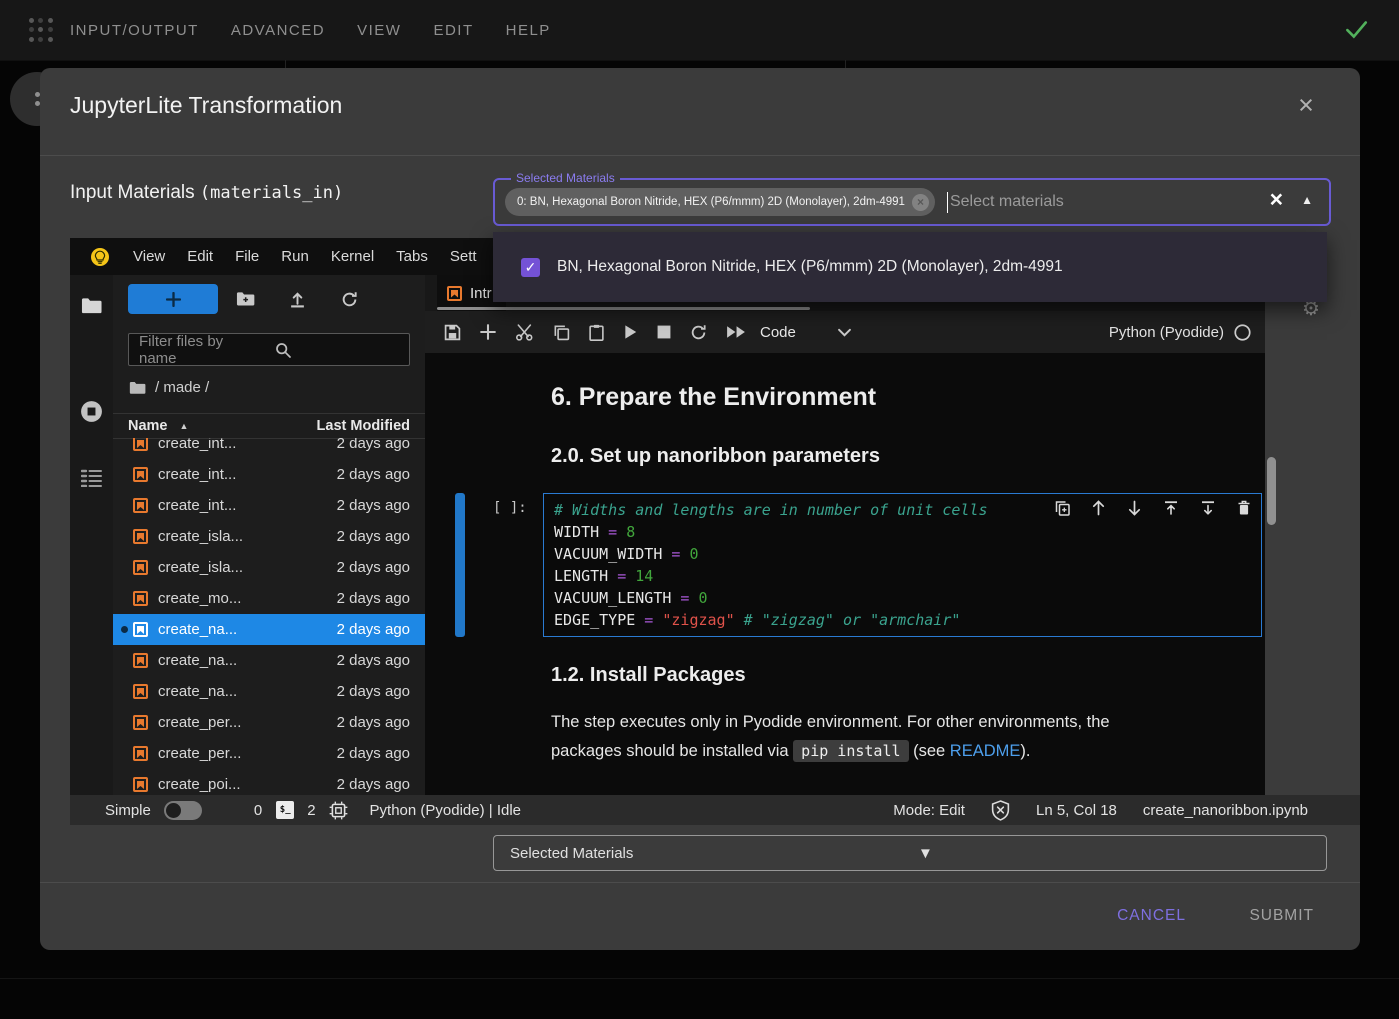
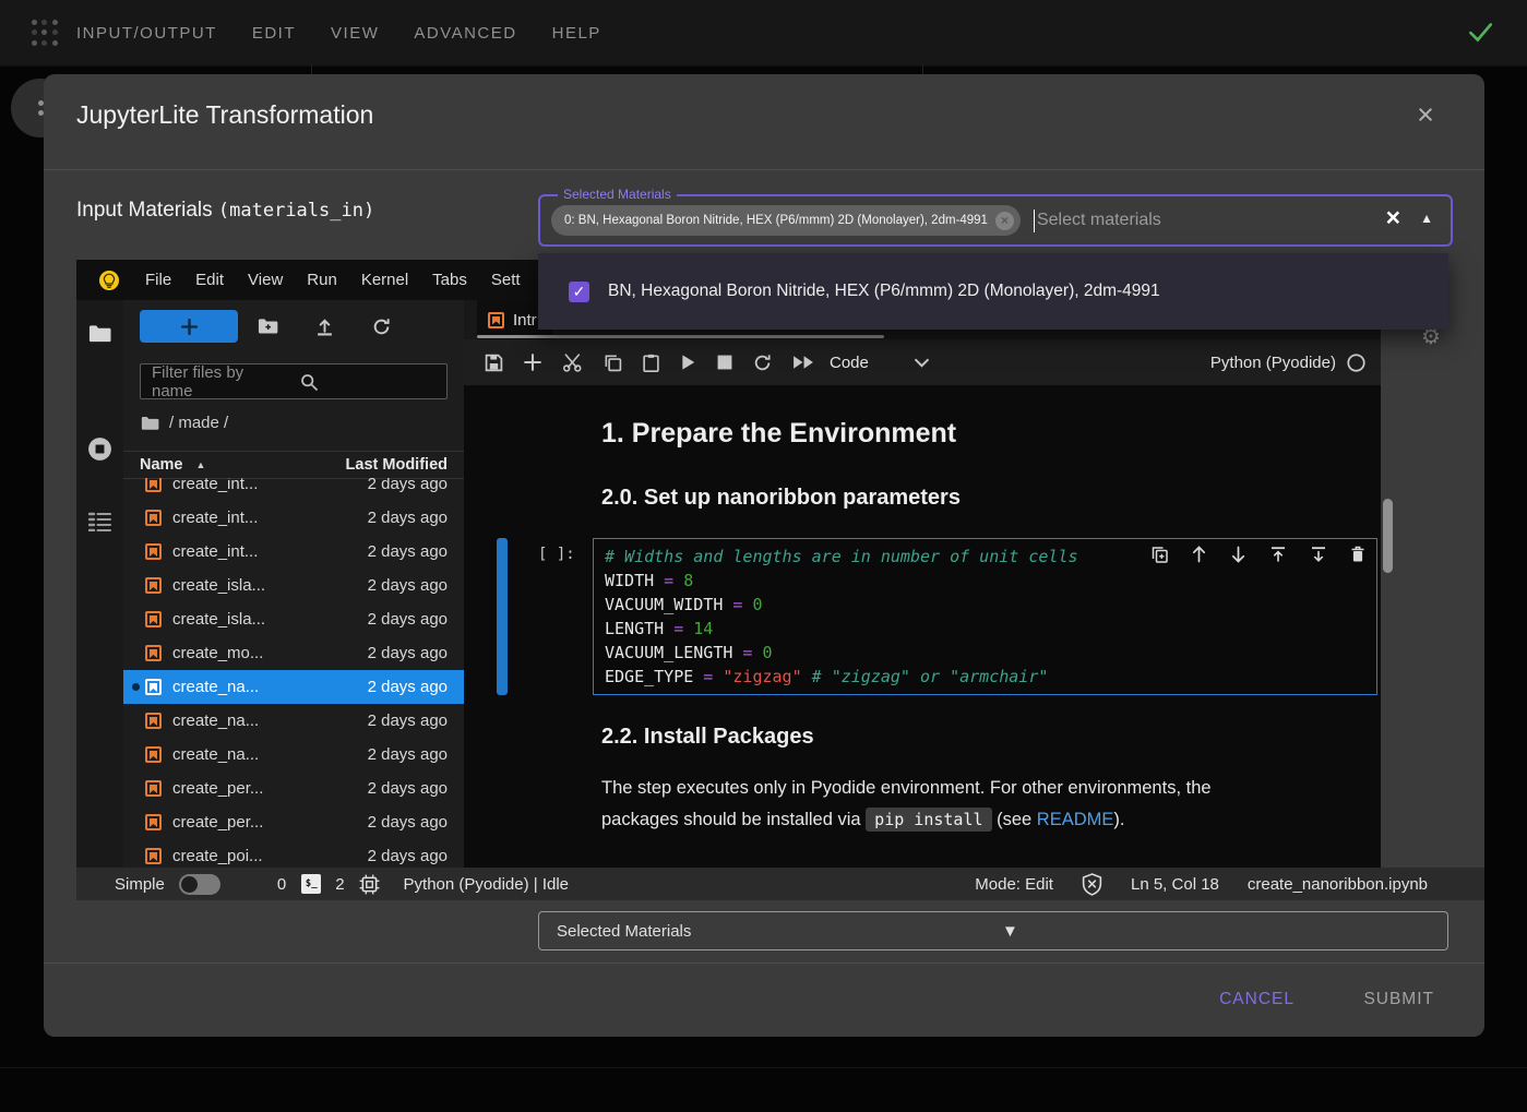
  INPUT/OUTPUT
- ADVANCED
+ EDIT
  VIEW
- EDIT
+ ADVANCED
  HELP
  JupyterLite Transformation
  ×
  Input Materials (materials_in)
  Selected Materials
  0: BN, Hexagonal Boron Nitride, HEX (P6/mmm) 2D (Monolayer), 2dm-4991
  ×
  Select materials
  ×
  ▲
  ✓
  BN, Hexagonal Boron Nitride, HEX (P6/mmm) 2D (Monolayer), 2dm-4991
- View
+ File
  Edit
- File
+ View
  Run
  Kernel
  Tabs
  Sett
  Filter files by name
  / made /
  Name
  ▲
  Last Modified
  create_int...
  2 days ago
  create_int...
  2 days ago
  create_int...
  2 days ago
  create_isla...
  2 days ago
  create_isla...
  2 days ago
  create_mo...
  2 days ago
  create_na...
  2 days ago
  create_na...
  2 days ago
  create_na...
  2 days ago
  create_per...
  2 days ago
  create_per...
  2 days ago
  create_poi...
  2 days ago
  Intr
  Code
  Python (Pyodide)
- 6. Prepare the Environment
+ 1. Prepare the Environment
  2.0. Set up nanoribbon parameters
  [ ]:
  # Widths and lengths are in number of unit cells
  WIDTH = 8
  VACUUM_WIDTH = 0
  LENGTH = 14
  VACUUM_LENGTH = 0
  EDGE_TYPE = "zigzag" # "zigzag" or "armchair"
- 1.2. Install Packages
+ 2.2. Install Packages
  The step executes only in Pyodide environment. For other environments, the
  packages should be installed via pip install (see README).
  ⚙
  Simple
  0
  $_
  2
  Python (Pyodide) | Idle
  Mode: Edit
  Ln 5, Col 18
  create_nanoribbon.ipynb
  Selected Materials
  ▼
  CANCEL
  SUBMIT
